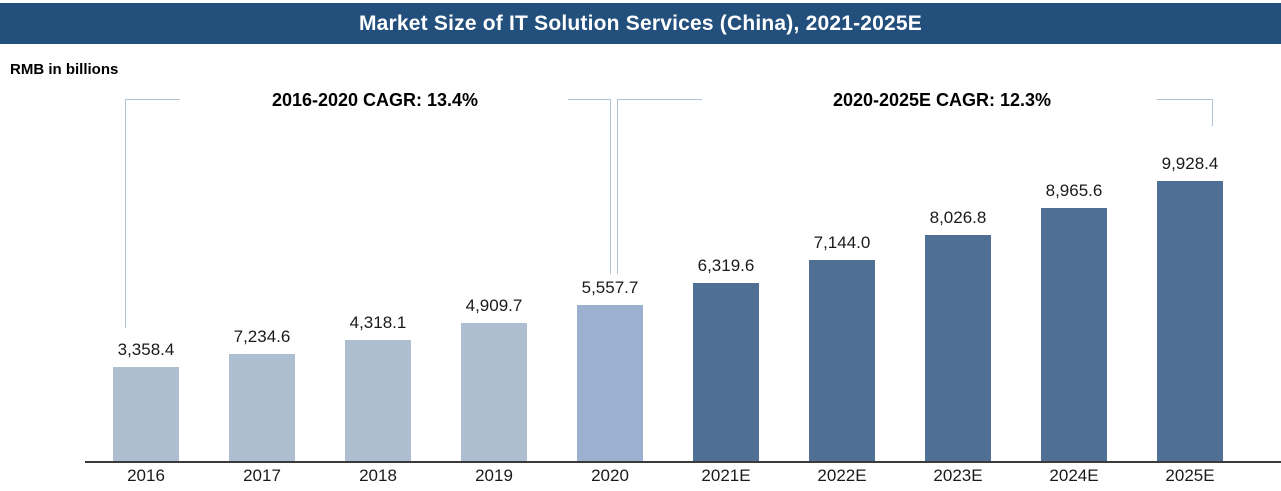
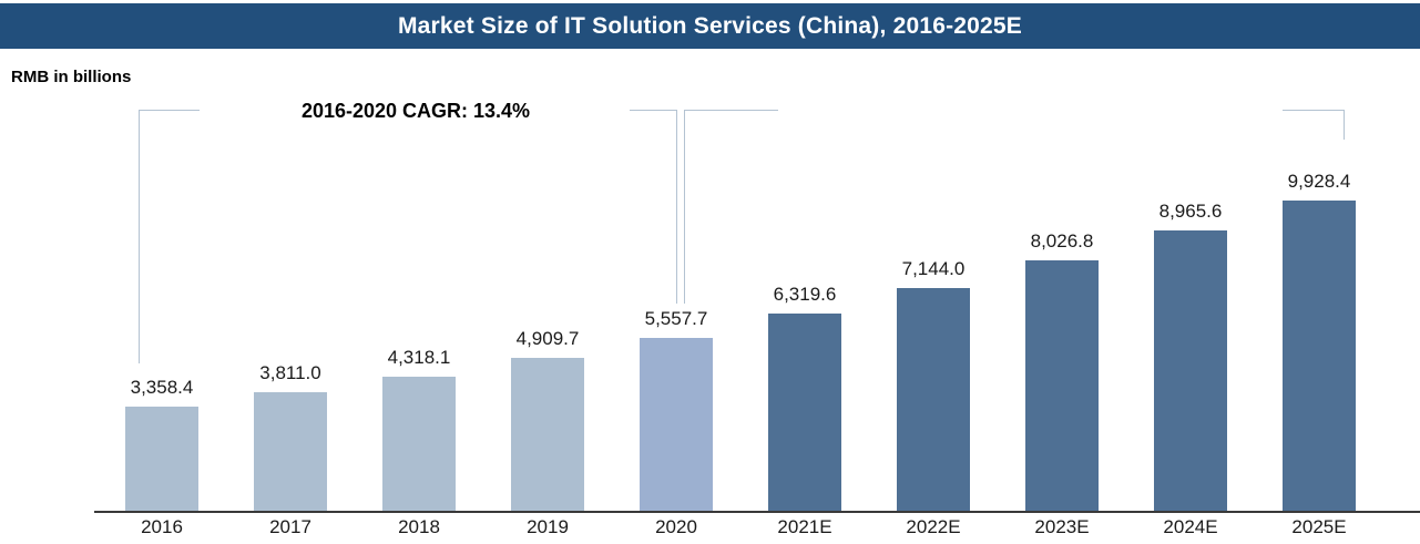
- Market Size of IT Solution Services (China), 2021-2025E
+ Market Size of IT Solution Services (China), 2016-2025E
  RMB in billions
  2016-2020 CAGR: 13.4%
- 2020-2025E CAGR: 12.3%
  3,358.4
- 7,234.6
+ 3,811.0
  4,318.1
  4,909.7
  5,557.7
  6,319.6
  7,144.0
  8,026.8
  8,965.6
  9,928.4
  2016
  2017
  2018
  2019
  2020
  2021E
  2022E
  2023E
  2024E
  2025E
